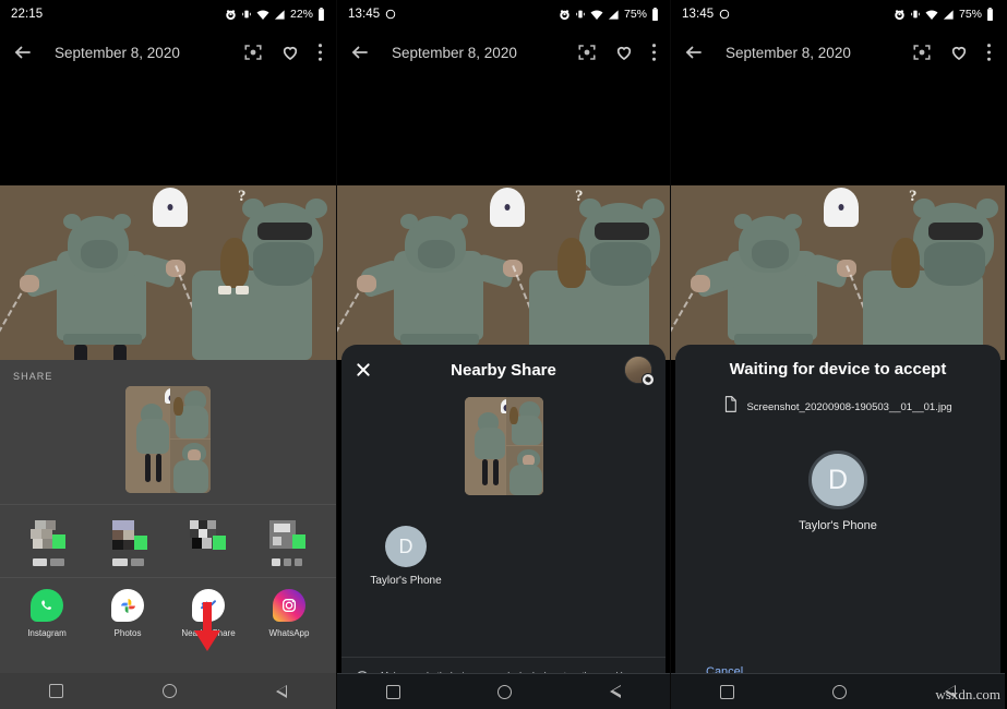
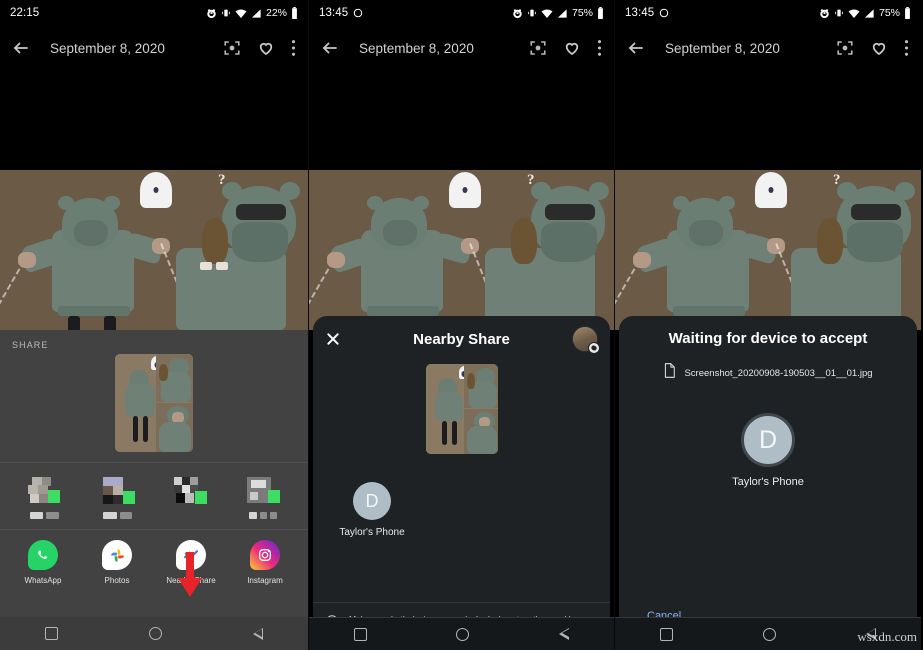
  22:15
  22%
  September 8, 2020
  ?
  SHARE
- Instagram
+ WhatsApp
  Photos
- WhatsApp
+ Instagram
  13:45
  75%
  September 8, 2020
  ?
  Nearby Share
  D
  Taylor's Phone
  13:45
  75%
  September 8, 2020
  ?
  Waiting for device to accept
  Screenshot_20200908-190503__01__01.jpg
  D
  Taylor's Phone
  Cancel
  wsxdn.com
